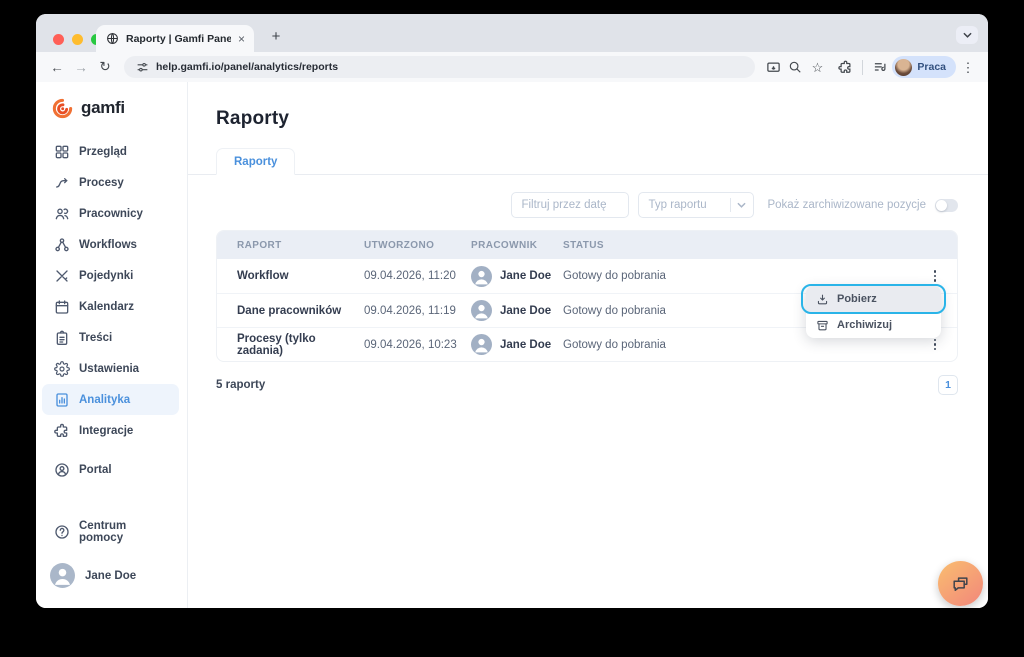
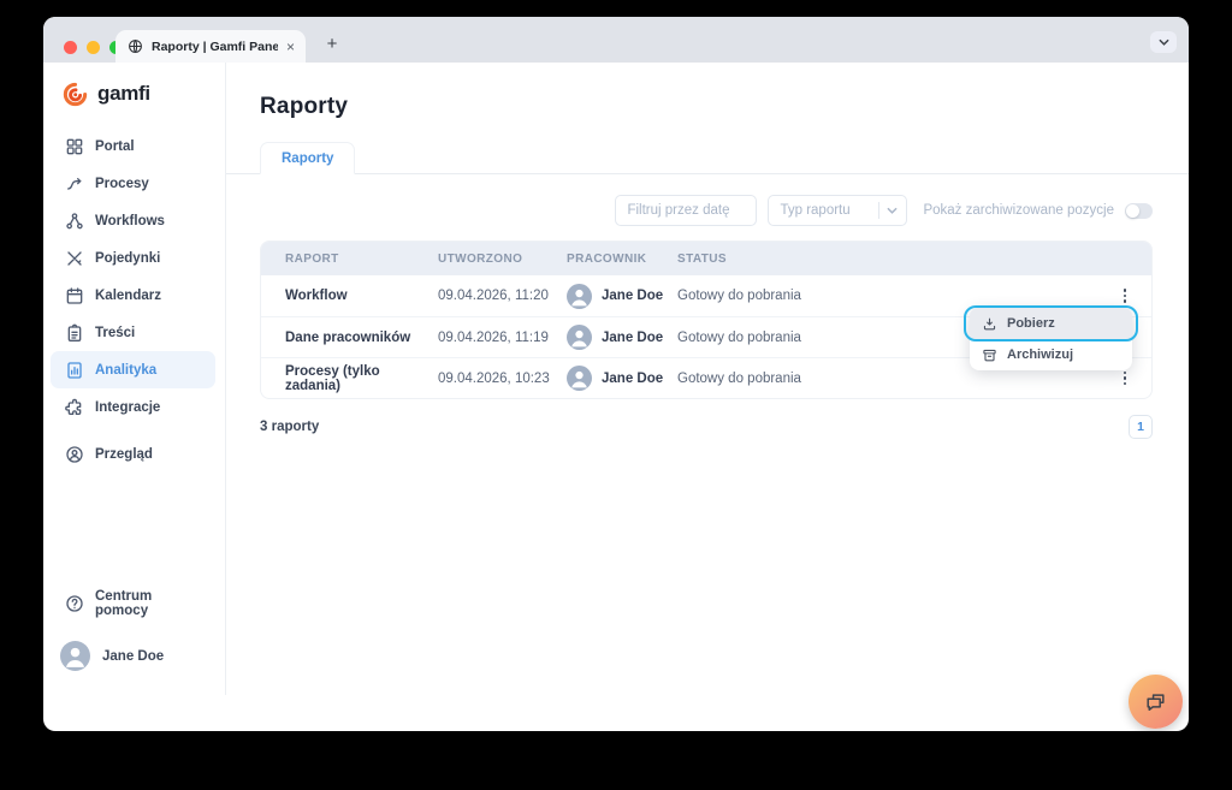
  Raporty | Gamfi Pane
  ×
  +
- ←
- →
- ↻
- help.gamfi.io/panel/analytics/reports
- ☆
- Praca
- ⋮
  gamfi
- Przegląd
+ Portal
  Procesy
- Pracownicy
  Workflows
  Pojedynki
  Kalendarz
  Treści
- Ustawienia
  Analityka
  Integracje
- Portal
+ Przegląd
  Centrum pomocy
  Jane Doe
  Raporty
  Raporty
  Filtruj przez datę
  Typ raportu
  Pokaż zarchiwizowane pozycje
  RAPORT
  UTWORZONO
  PRACOWNIK
  STATUS
  Workflow
  09.04.2026, 11:20
  Jane Doe
  Gotowy do pobrania
  Dane pracowników
  09.04.2026, 11:19
  Jane Doe
  Gotowy do pobrania
  Procesy (tylko zadania)
  09.04.2026, 10:23
  Jane Doe
  Gotowy do pobrania
  Pobierz
  Archiwizuj
- 5 raporty
+ 3 raporty
  1
